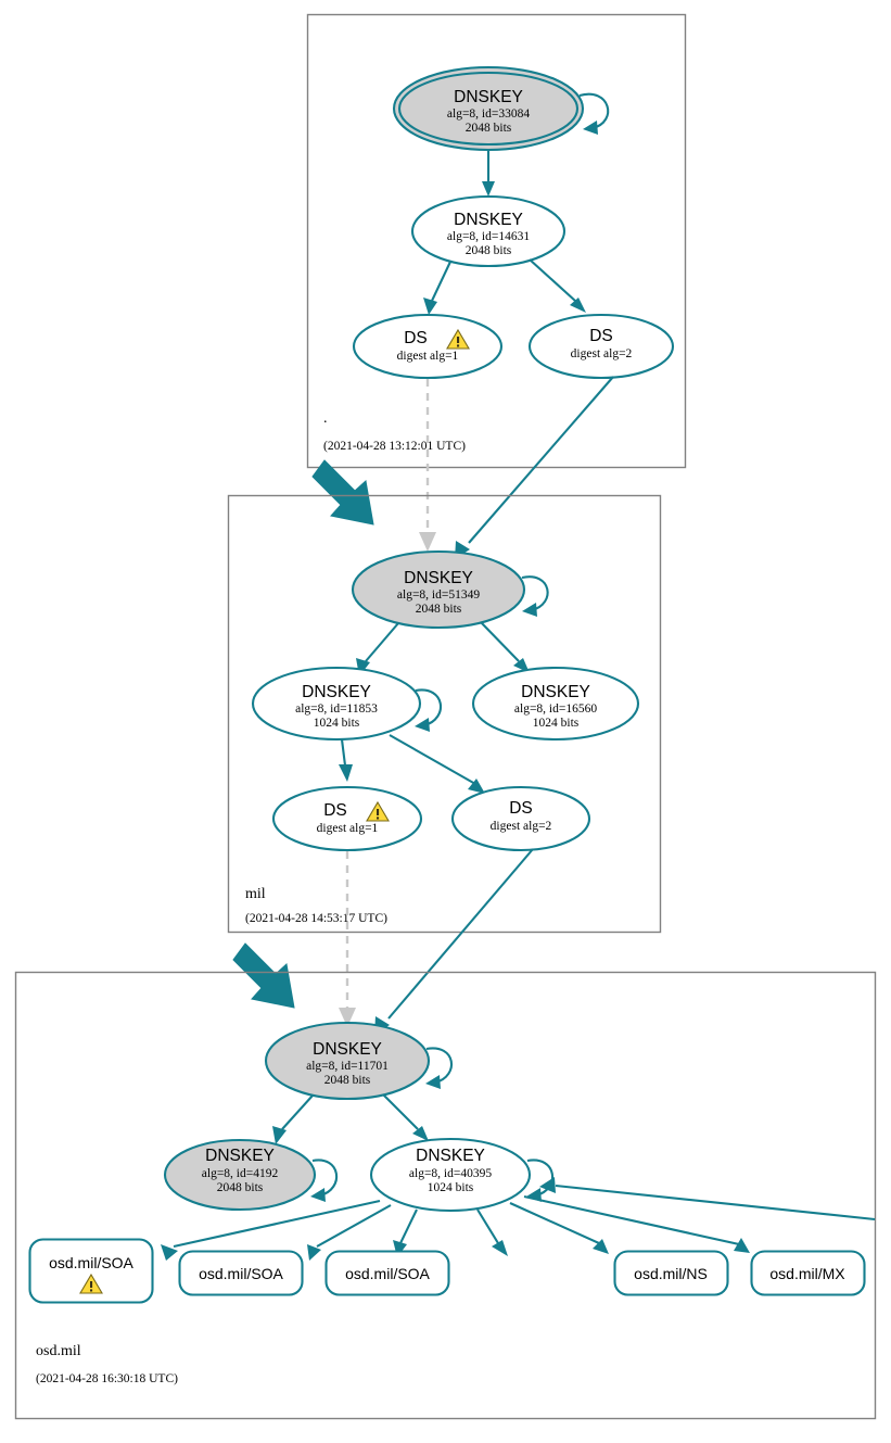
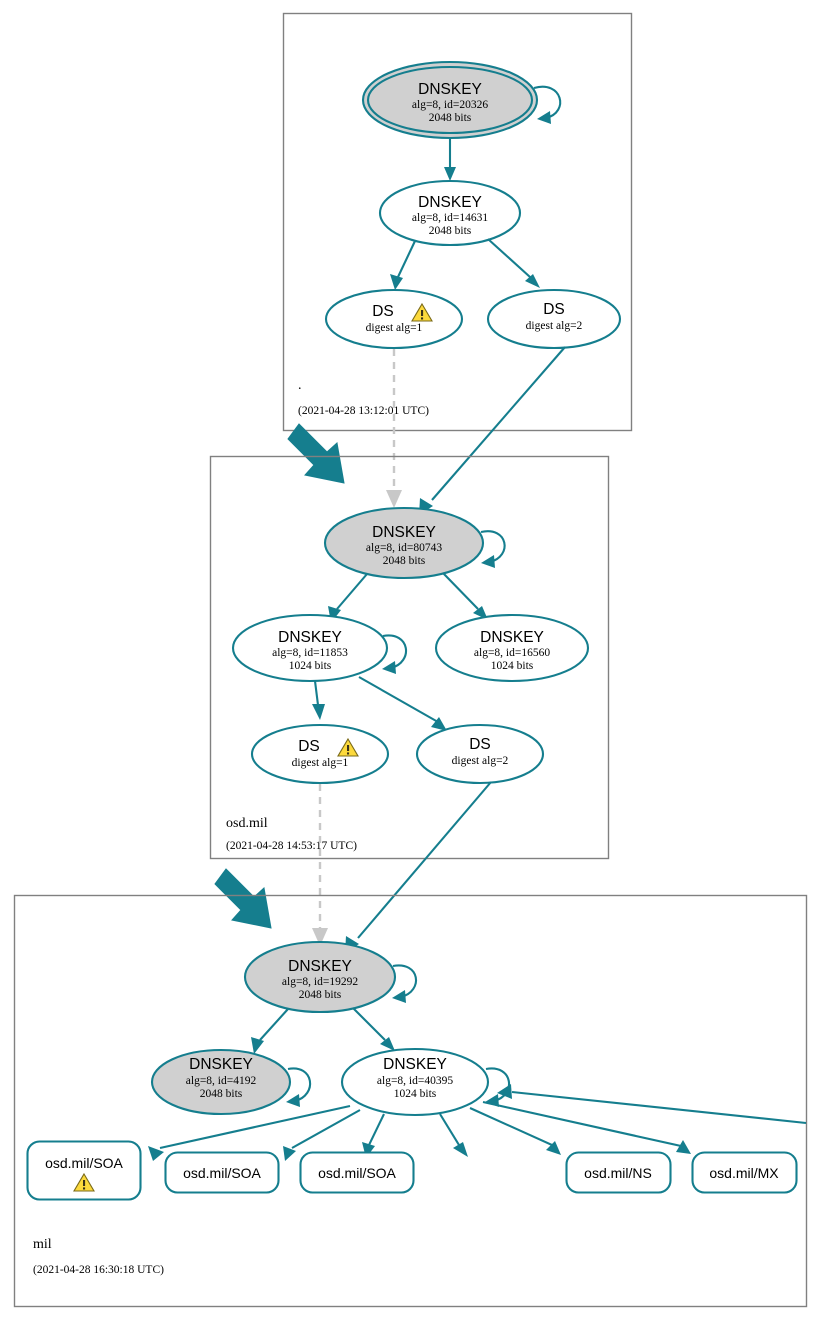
  DNSKEY
- alg=8, id=33084
+ alg=8, id=20326
  2048 bits
  DNSKEY
  alg=8, id=14631
  2048 bits
  DS
  digest alg=1
  DS
  digest alg=2
  .
  (2021-04-28 13:12:01 UTC)
  DNSKEY
- alg=8, id=51349
+ alg=8, id=80743
  2048 bits
  DNSKEY
  alg=8, id=11853
  1024 bits
  DNSKEY
  alg=8, id=16560
  1024 bits
  DS
  digest alg=1
  DS
  digest alg=2
- mil
+ osd.mil
  (2021-04-28 14:53:17 UTC)
  DNSKEY
- alg=8, id=11701
+ alg=8, id=19292
  2048 bits
  DNSKEY
  alg=8, id=4192
  2048 bits
  DNSKEY
  alg=8, id=40395
  1024 bits
  osd.mil/SOA
  osd.mil/SOA
  osd.mil/SOA
  osd.mil/NS
  osd.mil/MX
- osd.mil
+ mil
  (2021-04-28 16:30:18 UTC)
